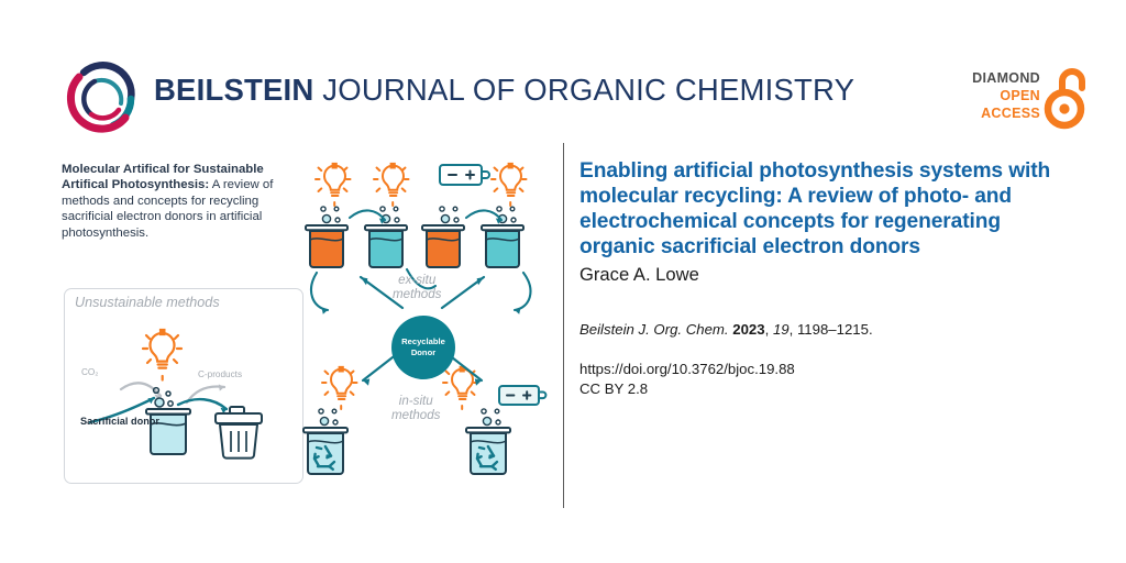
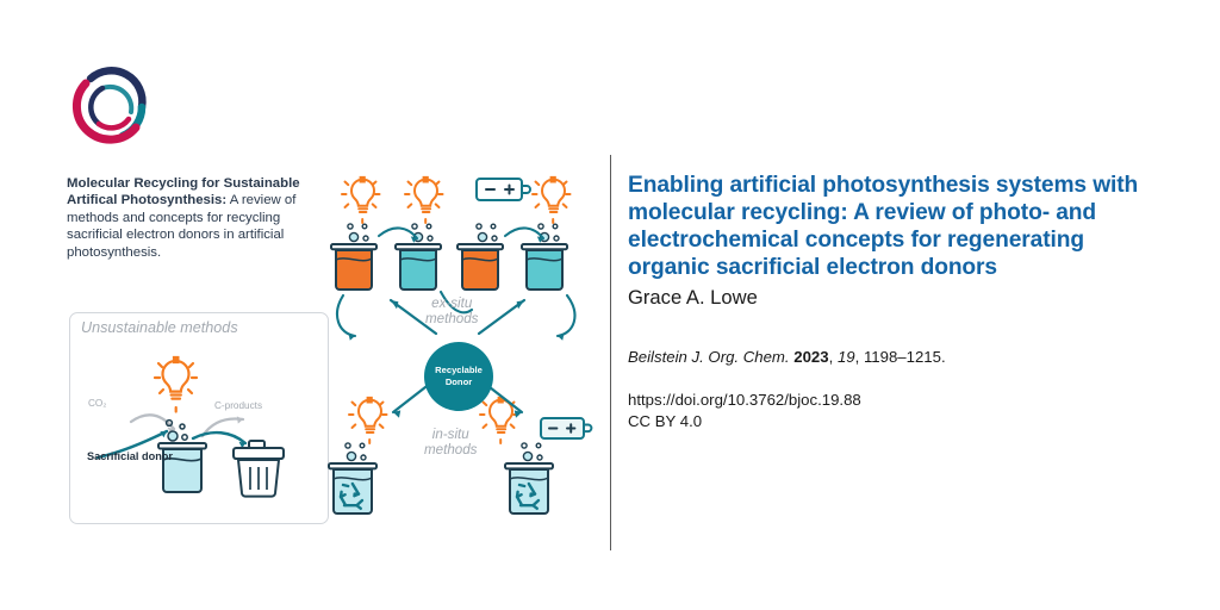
- BEILSTEIN JOURNAL OF ORGANIC CHEMISTRY
- DIAMOND
- OPEN
- ACCESS
- Molecular Artifical for Sustainable Artifical Photosynthesis: A review of methods and concepts for recycling sacrificial electron donors in artificial photosynthesis.
+ Molecular Recycling for Sustainable Artifical Photosynthesis: A review of methods and concepts for recycling sacrificial electron donors in artificial photosynthesis.
  Unsustainable methods
  CO₂
  C-products
  Sacrificial donor
  ex-situ
  methods
  in-situ
  methods
  Recyclable
  Donor
  Enabling artificial photosynthesis systems with molecular recycling: A review of photo- and electrochemical concepts for regenerating organic sacrificial electron donors
  Grace A. Lowe
  Beilstein J. Org. Chem. 2023, 19, 1198–1215.
  https://doi.org/10.3762/bjoc.19.88
- CC BY 2.8
+ CC BY 4.0
